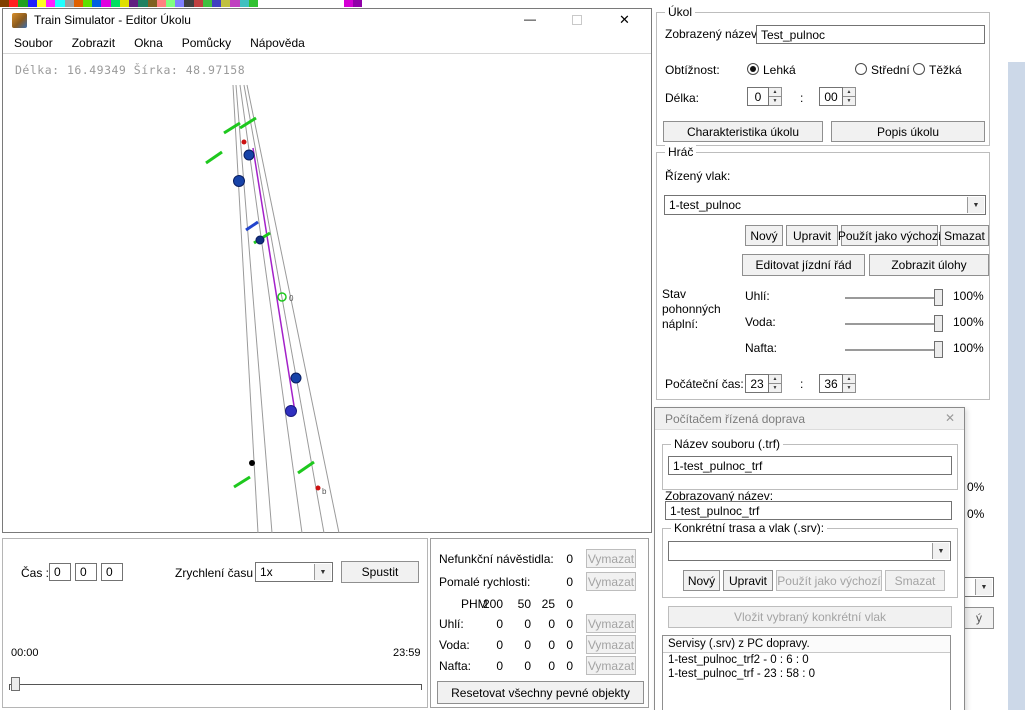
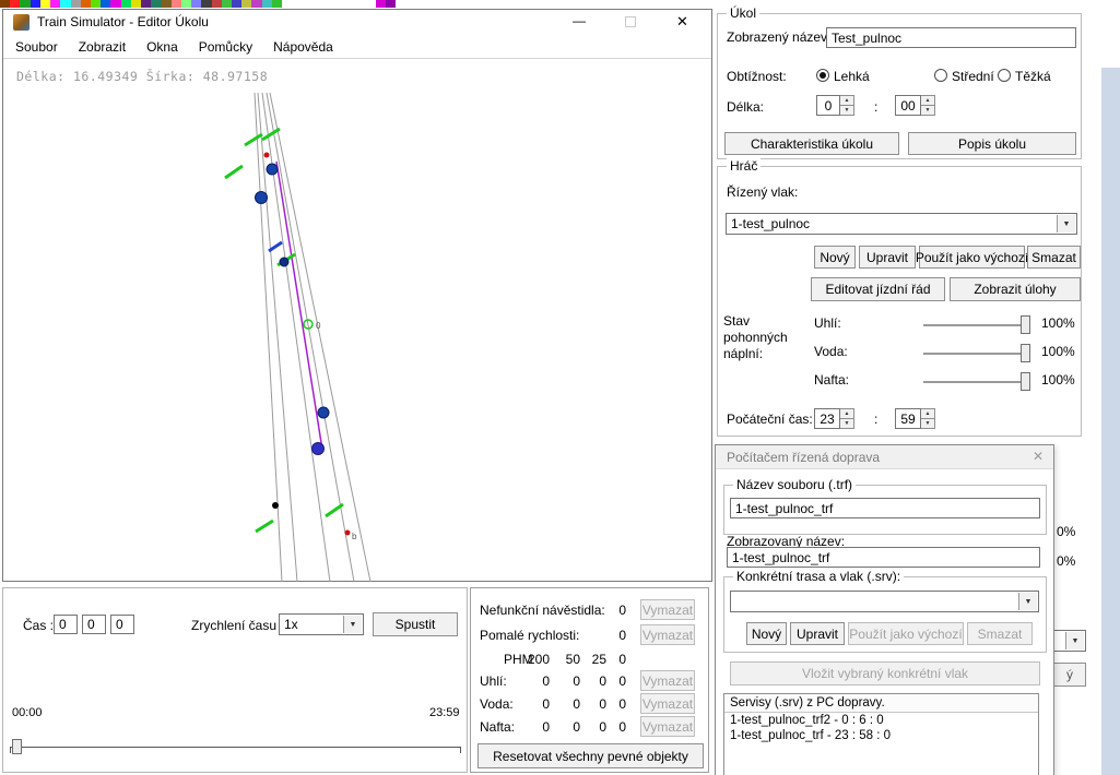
  Train Simulator - Editor Úkolu
  —
  ✕
  Soubor
  Zobrazit
  Okna
  Pomůcky
  Nápověda
  Délka: 16.49349 Šírka: 48.97158
  0
  b
  Čas :
  0
  0
  0
  Zrychlení času
  1x
  Spustit
  00:00
  23:59
  Nefunkční návěstidla:
  0
  Vymazat
  Pomalé rychlosti:
  0
  Vymazat
  PHM
  200
  50
  25
  0
  Uhlí:
  0
  0
  0
  0
  Vymazat
  Voda:
  0
  0
  0
  0
  Vymazat
  Nafta:
  0
  0
  0
  0
  Vymazat
  Resetovat všechny pevné objekty
  Úkol
  Zobrazený název
  Test_pulnoc
  Obtížnost:
  Lehká
  Střední
  Těžká
  Délka:
  0
  :
  00
  Charakteristika úkolu
  Popis úkolu
  Hráč
  Řízený vlak:
  1-test_pulnoc
  Nový
  Upravit
  Použít jako výchoz
  Smazat
  Editovat jízdní řád
  Zobrazit úlohy
  Stav pohonných náplní:
  Uhlí:
  100%
  Voda:
  100%
  Nafta:
  100%
  Počáteční čas:
  23
  :
- 36
+ 59
  0%
  0%
  ý
  Počítačem řízená doprava
  ✕
  Název souboru (.trf)
  1-test_pulnoc_trf
  Zobrazovaný název:
  1-test_pulnoc_trf
  Konkrétní trasa a vlak (.srv):
  Nový
  Upravit
  Použít jako výchozí
  Smazat
  Vložit vybraný konkrétní vlak
  Servisy (.srv) z PC dopravy.
  1-test_pulnoc_trf2 - 0 : 6 : 0
  1-test_pulnoc_trf - 23 : 58 : 0
